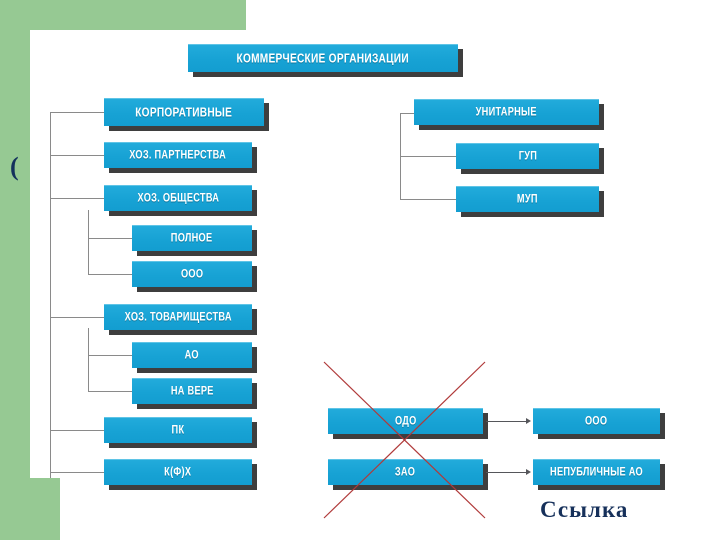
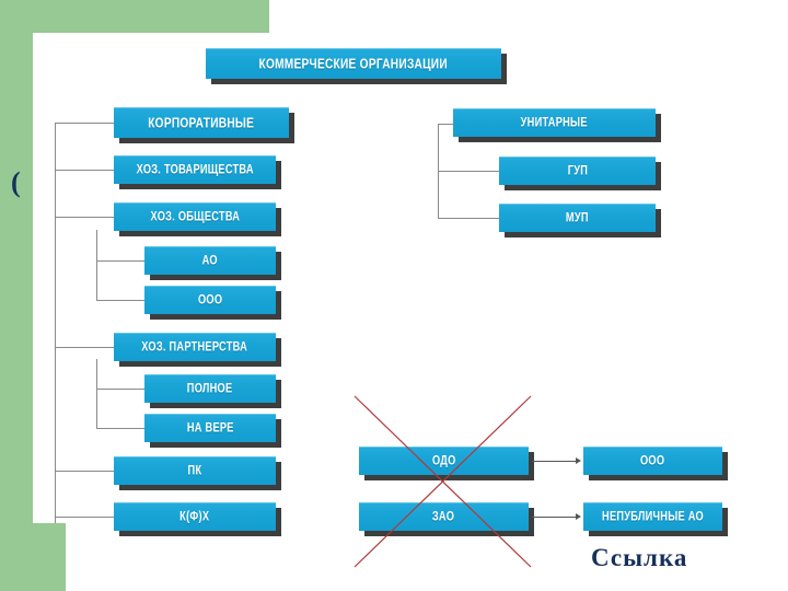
  (
  КОММЕРЧЕСКИЕ ОРГАНИЗАЦИИ
  КОРПОРАТИВНЫЕ
- ХОЗ. ПАРТНЕРСТВА
+ ХОЗ. ТОВАРИЩЕСТВА
  ХОЗ. ОБЩЕСТВА
- ПОЛНОЕ
+ АО
  ООО
- ХОЗ. ТОВАРИЩЕСТВА
+ ХОЗ. ПАРТНЕРСТВА
- АО
+ ПОЛНОЕ
  НА ВЕРЕ
  ПК
  К(Ф)Х
  УНИТАРНЫЕ
  ГУП
  МУП
  ОДО
  ЗАО
  ООО
  НЕПУБЛИЧНЫЕ АО
  Ссылка
